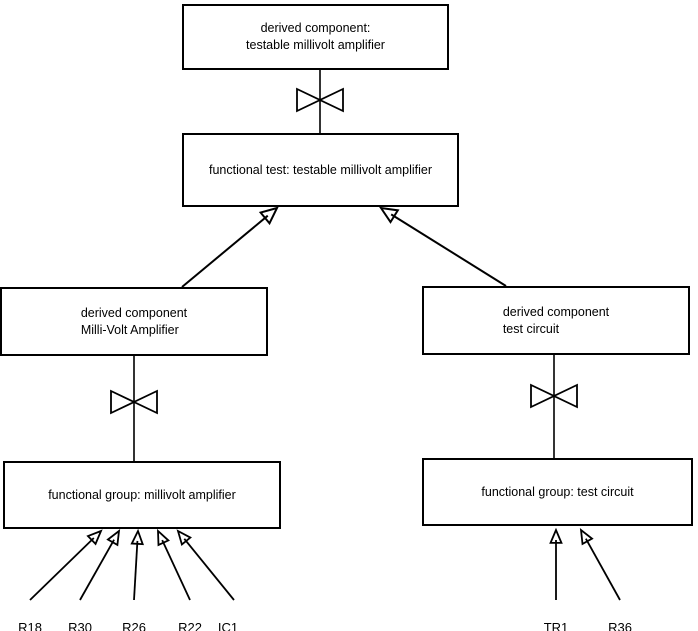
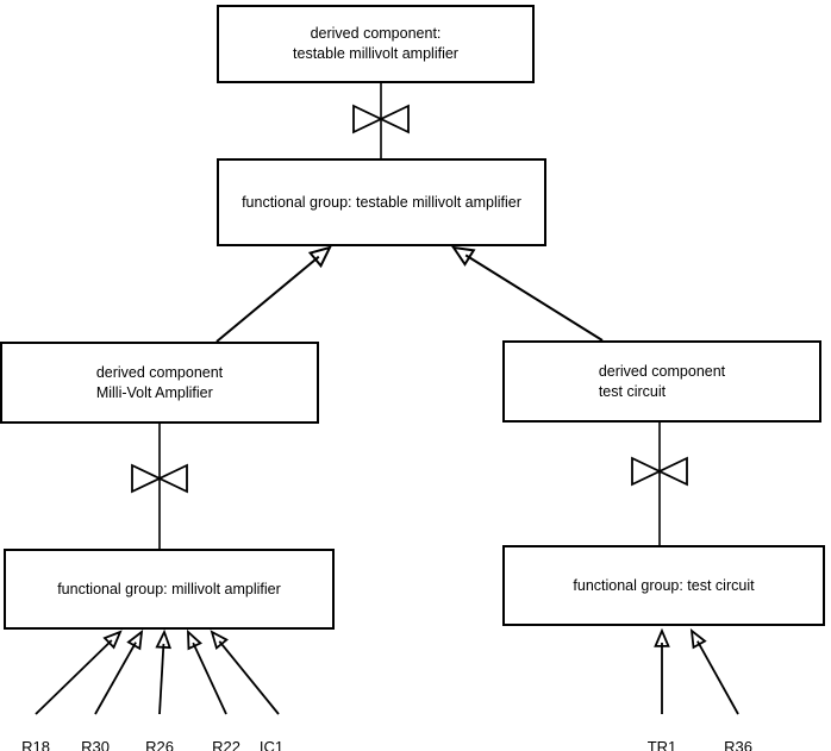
  derived component:
  testable millivolt amplifier
- functional test: testable millivolt amplifier
+ functional group: testable millivolt amplifier
  derived component
  Milli-Volt Amplifier
  derived component
  test circuit
  functional group: millivolt amplifier
  functional group: test circuit
  R18
  R30
  R26
  R22
  IC1
  TR1
  R36
